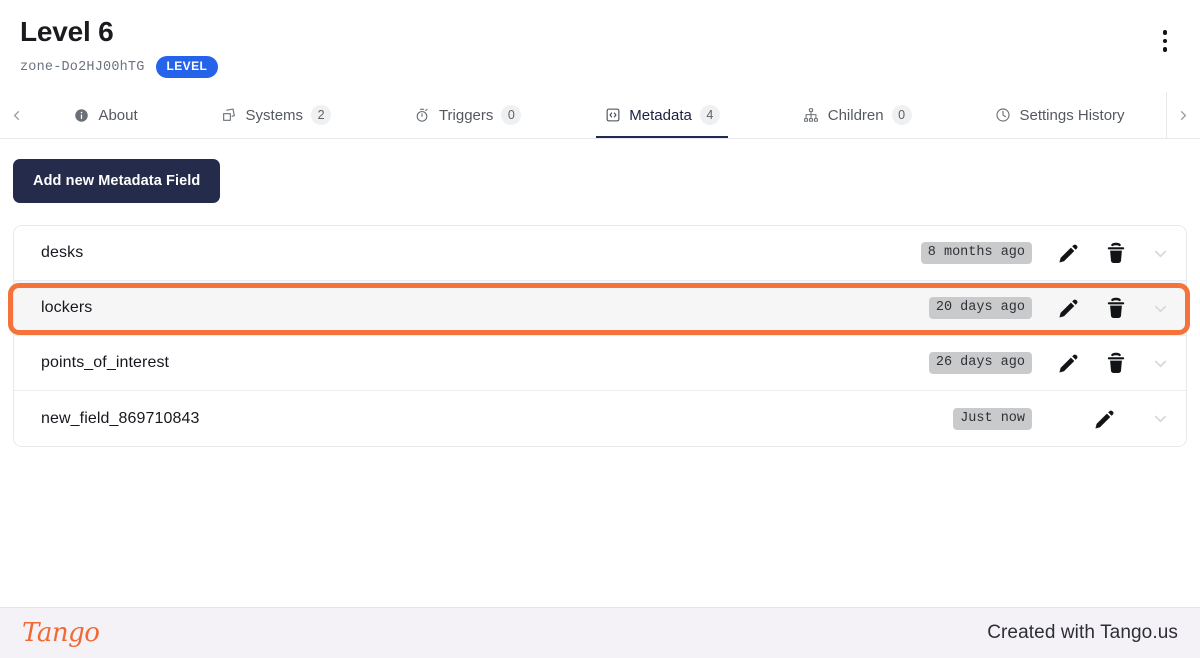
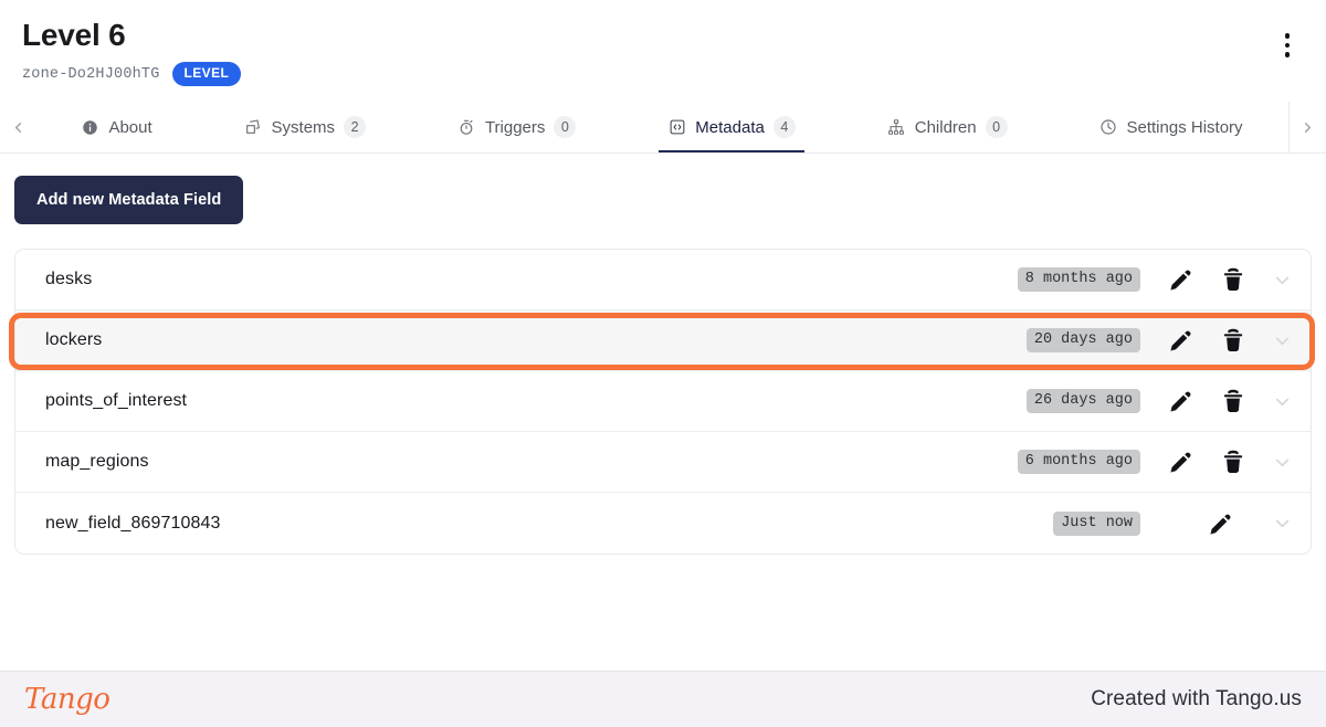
  Level 6
  zone-Do2HJ00hTG
  LEVEL
  About
  Systems
  2
  Triggers
  0
  Metadata
  4
  Children
  0
  Settings History
  Add new Metadata Field
  desks
  8 months ago
  lockers
  20 days ago
  points_of_interest
  26 days ago
+ map_regions
+ 6 months ago
  new_field_869710843
  Just now
  Tango
  Created with Tango.us
